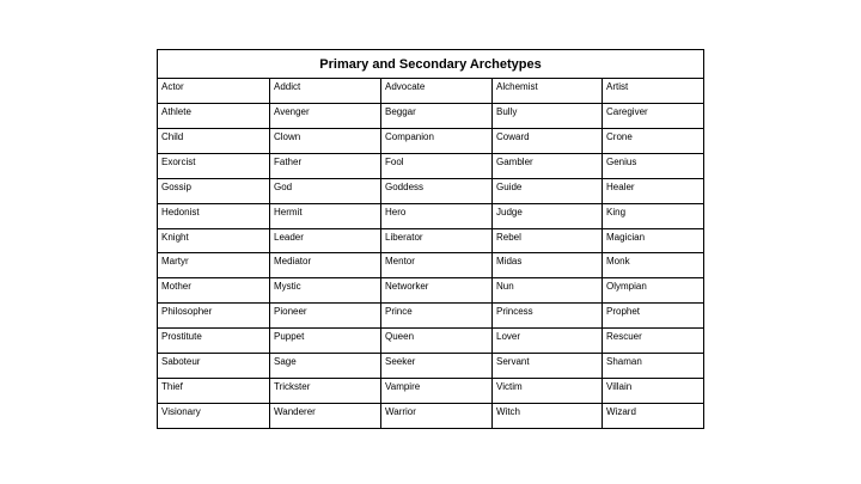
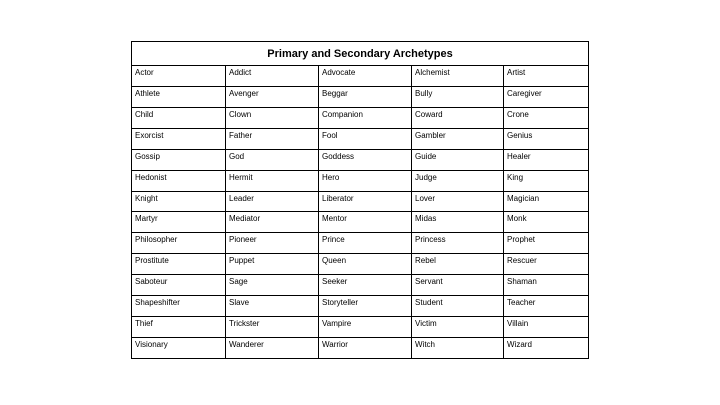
  Primary and Secondary Archetypes
  Actor	Addict	Advocate	Alchemist	Artist
  Athlete	Avenger	Beggar	Bully	Caregiver
  Child	Clown	Companion	Coward	Crone
  Exorcist	Father	Fool	Gambler	Genius
  Gossip	God	Goddess	Guide	Healer
  Hedonist	Hermit	Hero	Judge	King
- Knight	Leader	Liberator	Rebel	Magician
+ Knight	Leader	Liberator	Lover	Magician
  Martyr	Mediator	Mentor	Midas	Monk
- Mother	Mystic	Networker	Nun	Olympian
  Philosopher	Pioneer	Prince	Princess	Prophet
- Prostitute	Puppet	Queen	Lover	Rescuer
+ Prostitute	Puppet	Queen	Rebel	Rescuer
  Saboteur	Sage	Seeker	Servant	Shaman
+ Shapeshifter	Slave	Storyteller	Student	Teacher
  Thief	Trickster	Vampire	Victim	Villain
  Visionary	Wanderer	Warrior	Witch	Wizard
